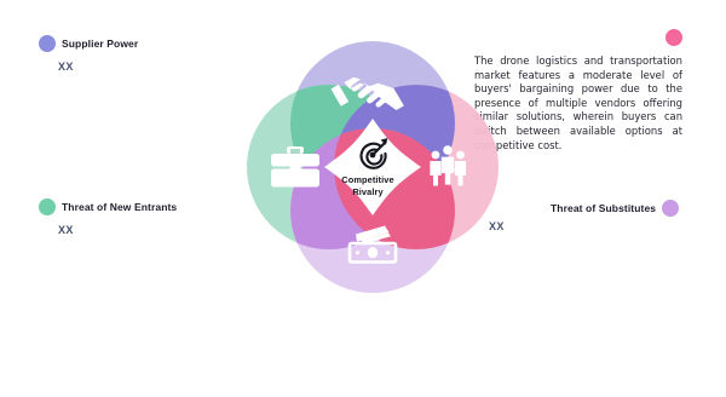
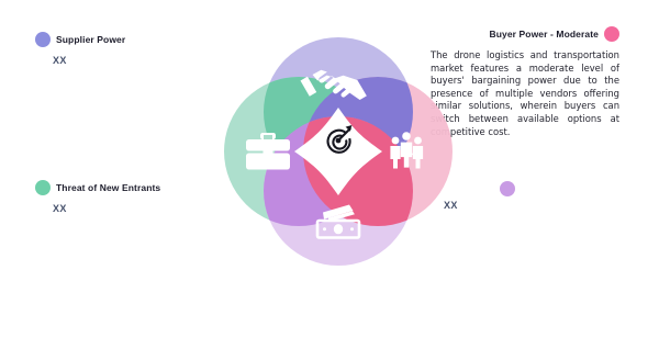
  Supplier Power
  XX
  Threat of New Entrants
  XX
+ Buyer Power - Moderate
  The drone logistics and transportation market features a moderate level of buyers' bargaining power due to the presence of multiple vendors offering milar solutions, wherein buyers can tch between available options at petitive cost.
- Threat of Substitutes
  XX
- Competitive
- Rivalry
